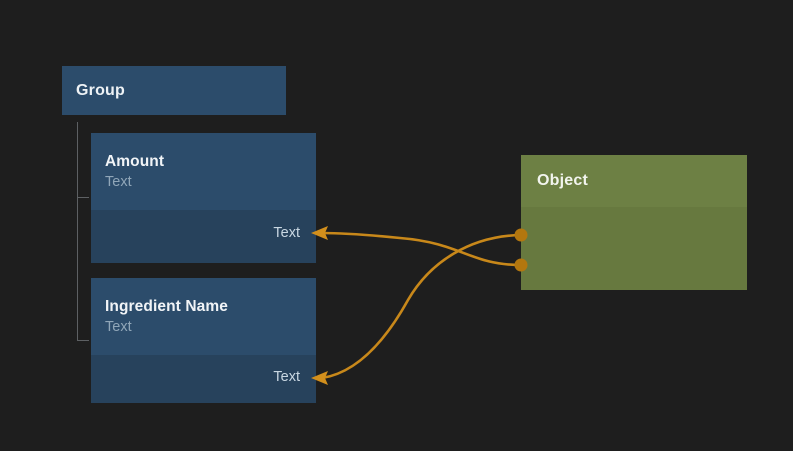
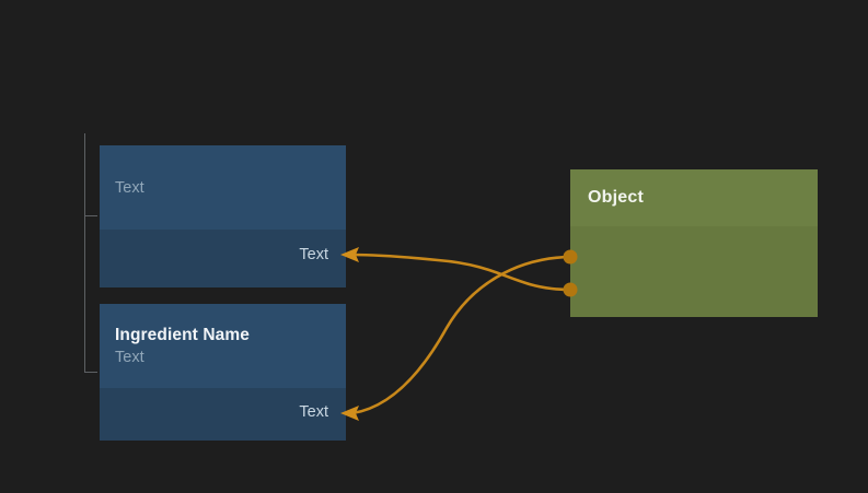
- Group
- Amount
  Text
  Text
  Ingredient Name
  Text
  Text
  Object
